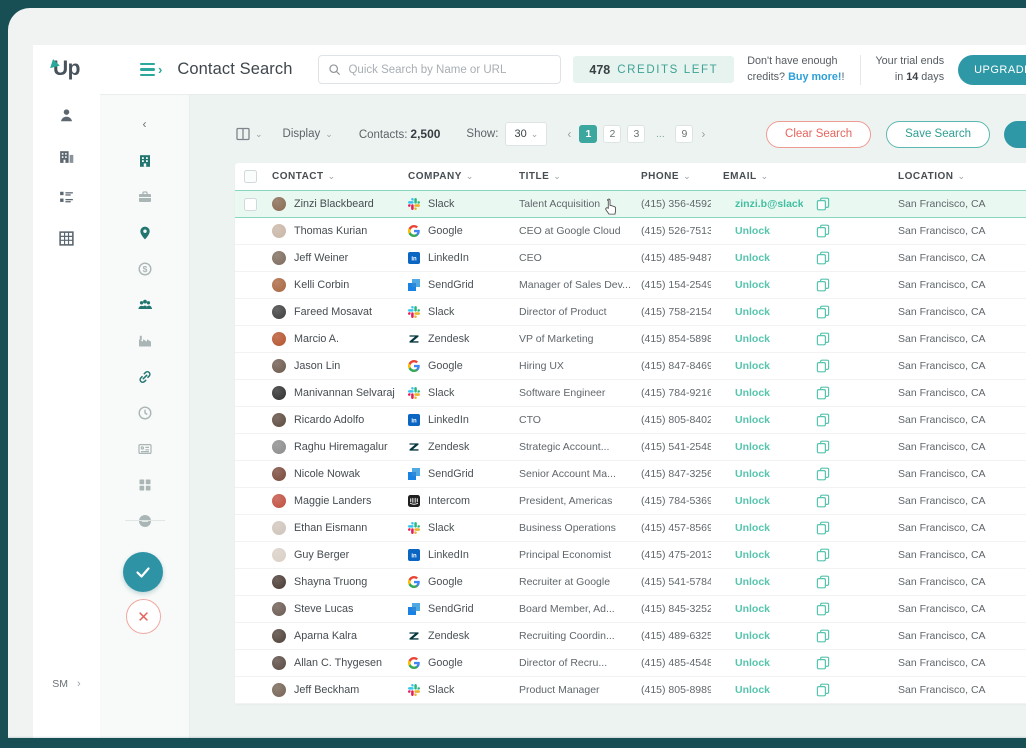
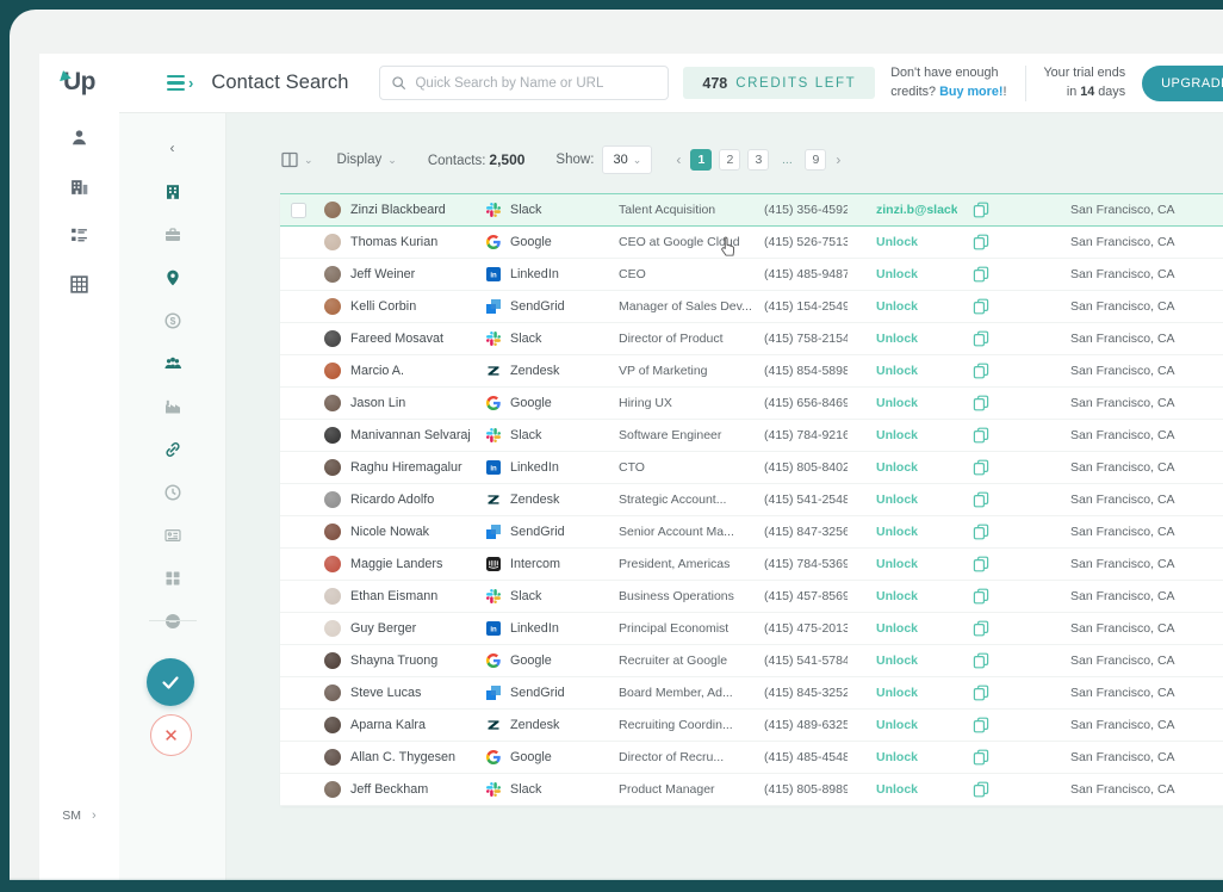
  ›
  Contact Search
  Quick Search by Name or URL
  478
  CREDITS LEFT
  Don't have enough
  credits? Buy more!!
  Your trial ends
  in 14 days
  UPGRAD
  Up
  SM
  ›
  ‹
  $
  ✕
  ⌄
  Display
  ⌄
  Contacts: 2,500
  Show:
  30
  ⌄
  ‹
  1
  2
  3
  ...
  9
  ›
- Clear Search
- Save Search
- CONTACT ⌄
- COMPANY ⌄
- TITLE ⌄
- PHONE ⌄
- EMAIL ⌄
- LOCATION ⌄
  Zinzi Blackbeard
  Slack
  Talent Acquisition
  (415) 356-4592
  zinzi.b@slack
  San Francisco, CA
  Thomas Kurian
  Google
  CEO at Google Cloud
  (415) 526-7513
  Unlock
  San Francisco, CA
  Jeff Weiner
  LinkedIn
  CEO
  (415) 485-9487
  Unlock
  San Francisco, CA
  Kelli Corbin
  SendGrid
  Manager of Sales Dev...
  (415) 154-2549
  Unlock
  San Francisco, CA
  Fareed Mosavat
  Slack
  Director of Product
  (415) 758-2154
  Unlock
  San Francisco, CA
  Marcio A.
  Zendesk
  VP of Marketing
  (415) 854-5898
  Unlock
  San Francisco, CA
  Jason Lin
  Google
  Hiring UX
- (415) 847-8469
+ (415) 656-8469
  Unlock
  San Francisco, CA
  Manivannan Selvaraj
  Slack
  Software Engineer
  (415) 784-9216
  Unlock
  San Francisco, CA
- Ricardo Adolfo
+ Raghu Hiremagalur
  LinkedIn
  CTO
  (415) 805-8402
  Unlock
  San Francisco, CA
- Raghu Hiremagalur
+ Ricardo Adolfo
  Zendesk
  Strategic Account...
  (415) 541-2548
  Unlock
  San Francisco, CA
  Nicole Nowak
  SendGrid
  Senior Account Ma...
  (415) 847-3256
  Unlock
  San Francisco, CA
  Maggie Landers
  Intercom
  President, Americas
  (415) 784-5369
  Unlock
  San Francisco, CA
  Ethan Eismann
  Slack
  Business Operations
  (415) 457-8569
  Unlock
  San Francisco, CA
  Guy Berger
  LinkedIn
  Principal Economist
  (415) 475-2013
  Unlock
  San Francisco, CA
  Shayna Truong
  Google
  Recruiter at Google
  (415) 541-5784
  Unlock
  San Francisco, CA
  Steve Lucas
  SendGrid
  Board Member, Ad...
  (415) 845-3252
  Unlock
  San Francisco, CA
  Aparna Kalra
  Zendesk
  Recruiting Coordin...
  (415) 489-6325
  Unlock
  San Francisco, CA
  Allan C. Thygesen
  Google
  Director of Recru...
  (415) 485-4548
  Unlock
  San Francisco, CA
  Jeff Beckham
  Slack
  Product Manager
  (415) 805-8989
  Unlock
  San Francisco, CA
